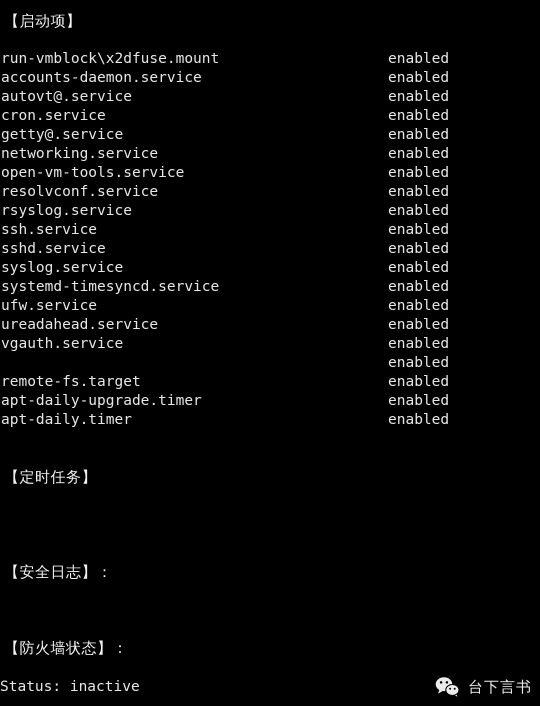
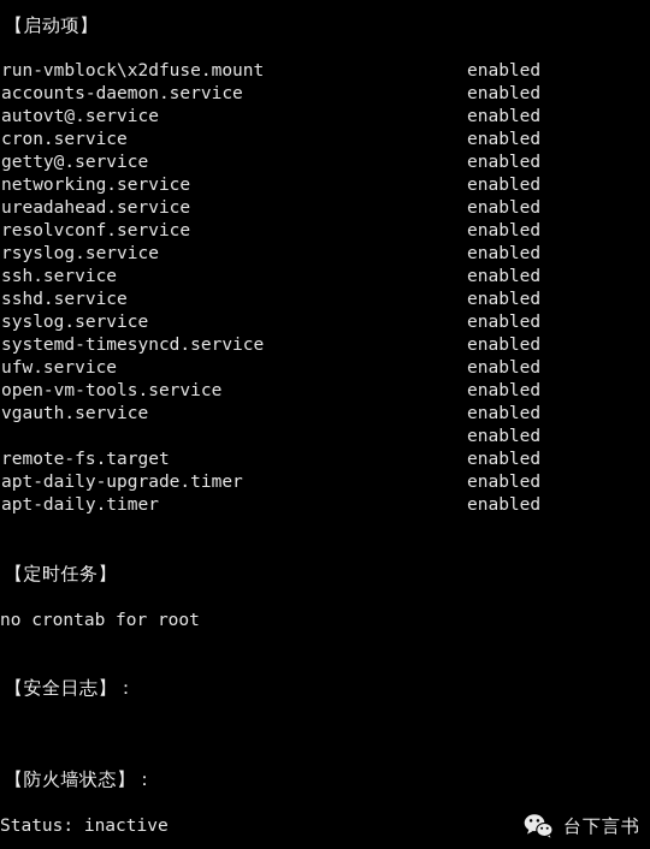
  【启动项】
  run-vmblock\x2dfuse.mount
  enabled
  accounts-daemon.service
  enabled
  autovt@.service
  enabled
  cron.service
  enabled
  getty@.service
  enabled
  networking.service
  enabled
- open-vm-tools.service
+ ureadahead.service
  enabled
  resolvconf.service
  enabled
  rsyslog.service
  enabled
  ssh.service
  enabled
  sshd.service
  enabled
  syslog.service
  enabled
  systemd-timesyncd.service
  enabled
  ufw.service
  enabled
- ureadahead.service
+ open-vm-tools.service
  enabled
  vgauth.service
  enabled
  enabled
  remote-fs.target
  enabled
  apt-daily-upgrade.timer
  enabled
  apt-daily.timer
  enabled
  【定时任务】
+ no crontab for root
  【安全日志】：
  【防火墙状态】：
  Status: inactive
  台下言书
